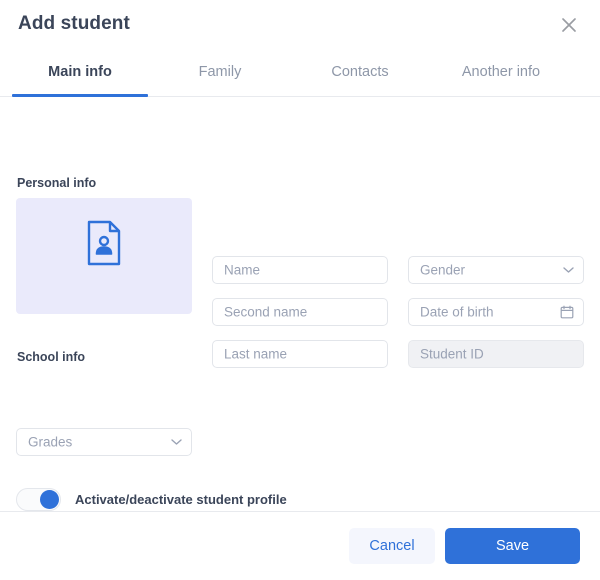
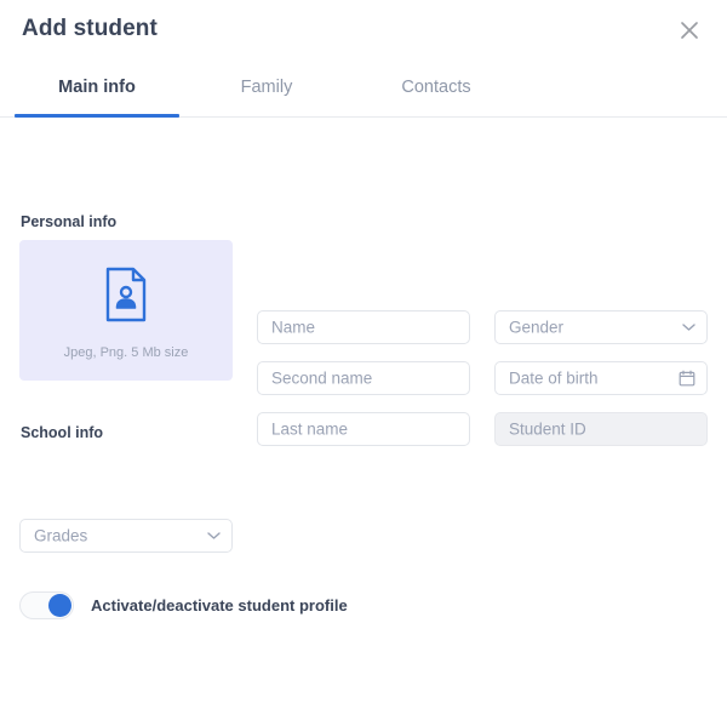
  Add student
  Main info
  Family
  Contacts
- Another info
  Personal info
+ Jpeg, Png. 5 Mb size
  Name
  Second name
  Last name
  Gender
  Date of birth
  Student ID
  School info
  Grades
  Activate/deactivate student profile
- Cancel
- Save
